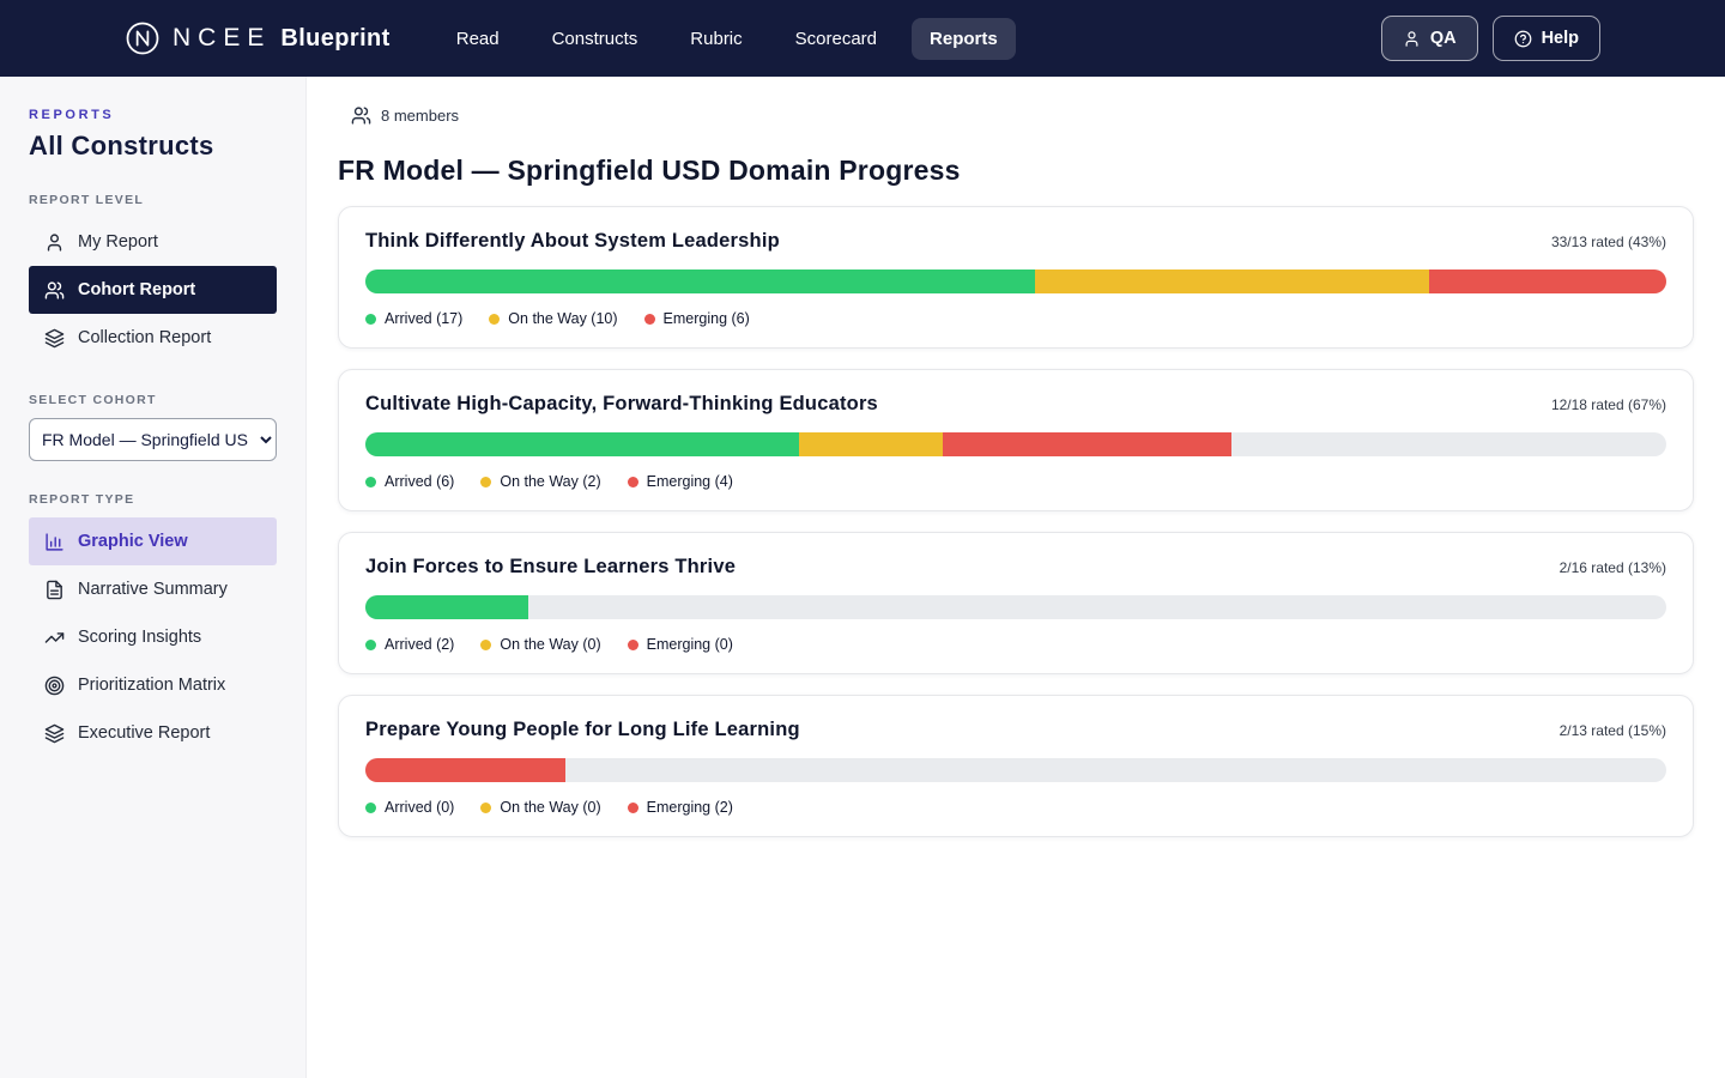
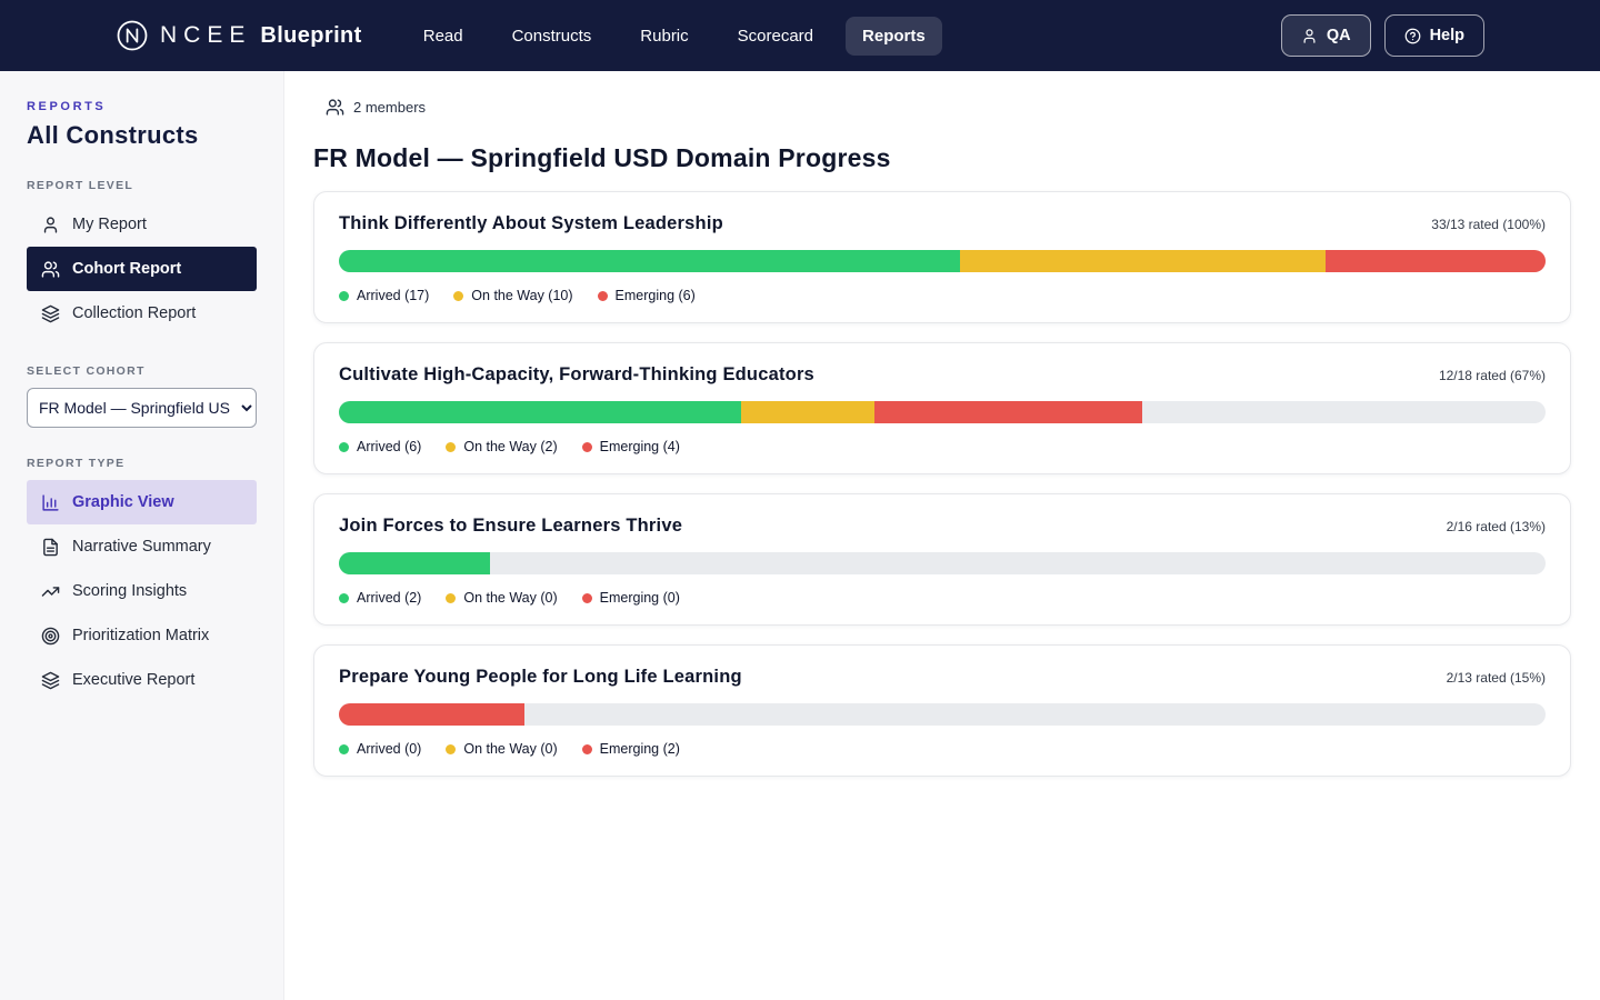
  NCEE
  Blueprint
  Read
  Constructs
  Rubric
  Scorecard
  Reports
  QA
  Help
  REPORTS
  All Constructs
  REPORT LEVEL
  My Report
  Cohort Report
  Collection Report
  SELECT COHORT
  FR Model — Springfield US
  REPORT TYPE
  Graphic View
  Narrative Summary
  Scoring Insights
  Prioritization Matrix
  Executive Report
- 8 members
+ 2 members
  FR Model — Springfield USD Domain Progress
  Think Differently About System Leadership
- 33/13 rated (43%)
+ 33/13 rated (100%)
  Arrived (17)
  On the Way (10)
  Emerging (6)
  Cultivate High-Capacity, Forward-Thinking Educators
  12/18 rated (67%)
  Arrived (6)
  On the Way (2)
  Emerging (4)
  Join Forces to Ensure Learners Thrive
  2/16 rated (13%)
  Arrived (2)
  On the Way (0)
  Emerging (0)
  Prepare Young People for Long Life Learning
  2/13 rated (15%)
  Arrived (0)
  On the Way (0)
  Emerging (2)
